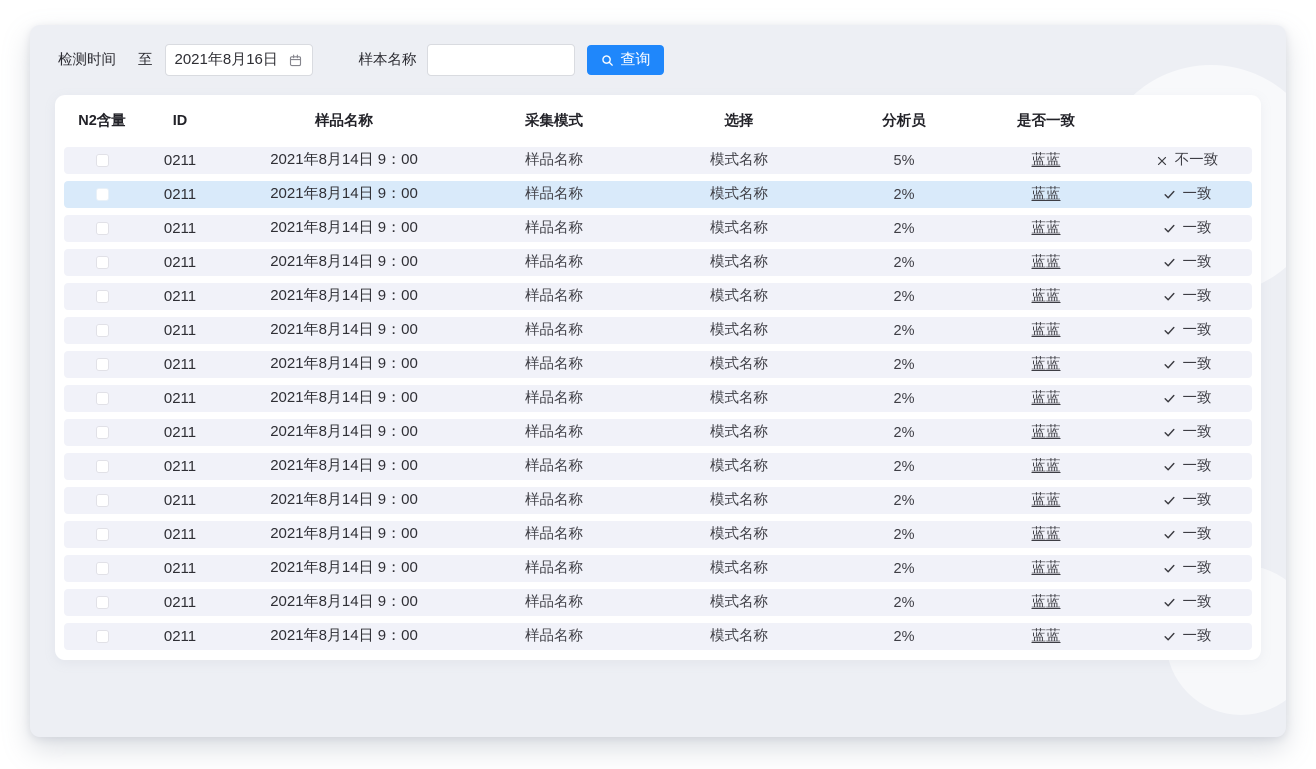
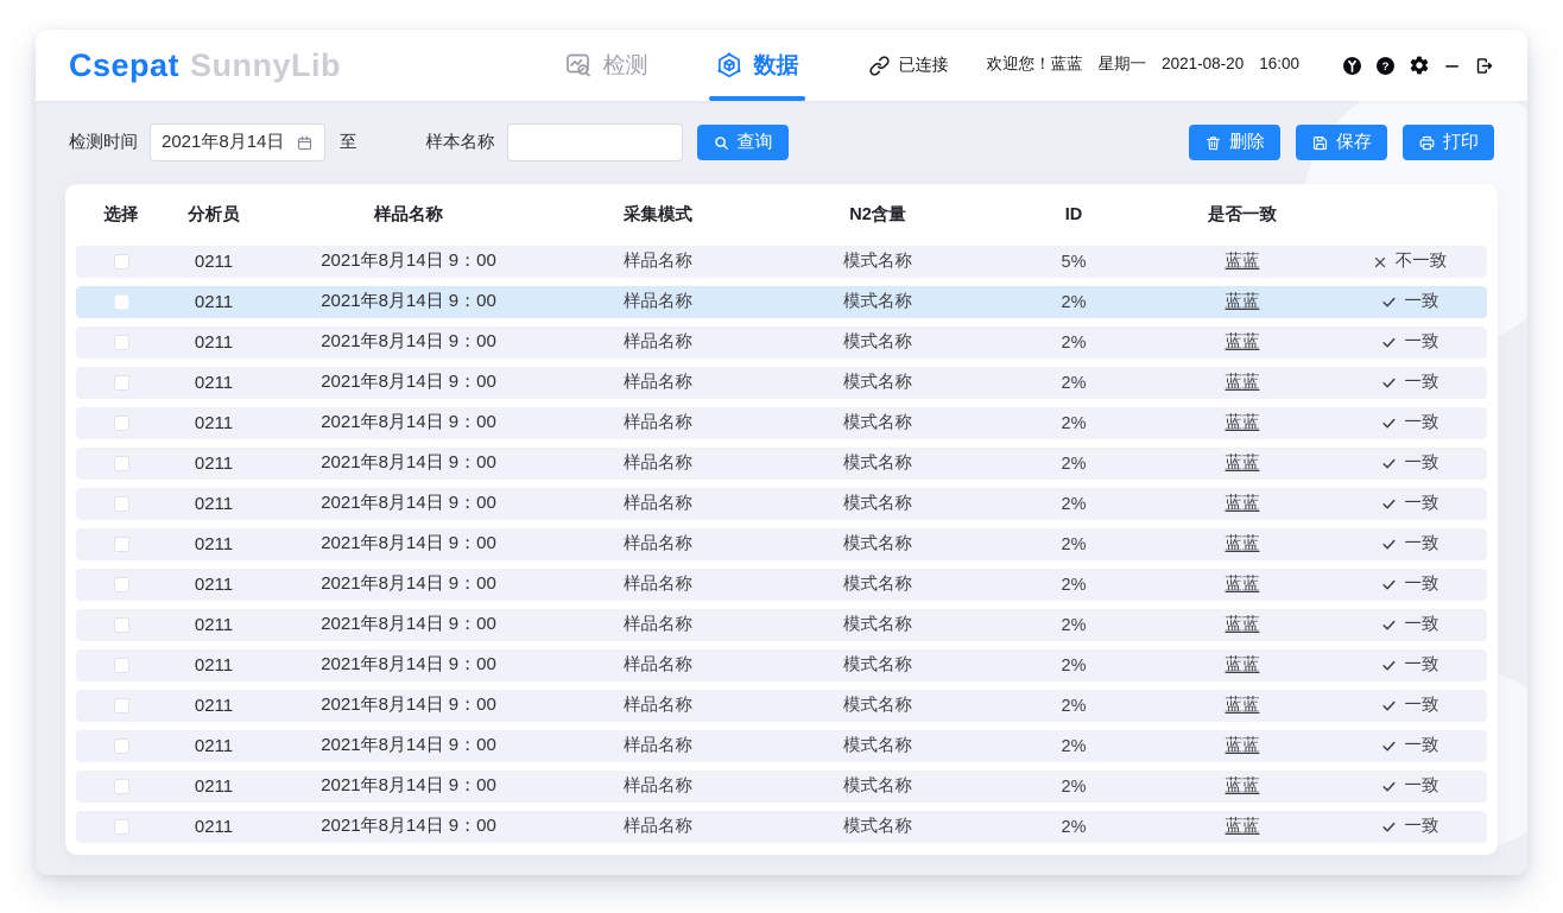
+ Csepat
+ SunnyLib
+ 检测
+ 数据
+ 已连接
+ 欢迎您！蓝蓝
+ 星期一
+ 2021-08-20
+ 16:00
+ ?
  检测时间
+ 2021年8月14日
  至
- 2021年8月16日
  样本名称
  查询
+ 删除
+ 保存
+ 打印
- N2含量
+ 选择
- ID
+ 分析员
  样品名称
  采集模式
- 选择
+ N2含量
- 分析员
+ ID
  是否一致
  0211
  2021年8月14日 9：00
  样品名称
  模式名称
  5%
  蓝蓝
  不一致
  0211
  2021年8月14日 9：00
  样品名称
  模式名称
  2%
  蓝蓝
  一致
  0211
  2021年8月14日 9：00
  样品名称
  模式名称
  2%
  蓝蓝
  一致
  0211
  2021年8月14日 9：00
  样品名称
  模式名称
  2%
  蓝蓝
  一致
  0211
  2021年8月14日 9：00
  样品名称
  模式名称
  2%
  蓝蓝
  一致
  0211
  2021年8月14日 9：00
  样品名称
  模式名称
  2%
  蓝蓝
  一致
  0211
  2021年8月14日 9：00
  样品名称
  模式名称
  2%
  蓝蓝
  一致
  0211
  2021年8月14日 9：00
  样品名称
  模式名称
  2%
  蓝蓝
  一致
  0211
  2021年8月14日 9：00
  样品名称
  模式名称
  2%
  蓝蓝
  一致
  0211
  2021年8月14日 9：00
  样品名称
  模式名称
  2%
  蓝蓝
  一致
  0211
  2021年8月14日 9：00
  样品名称
  模式名称
  2%
  蓝蓝
  一致
  0211
  2021年8月14日 9：00
  样品名称
  模式名称
  2%
  蓝蓝
  一致
  0211
  2021年8月14日 9：00
  样品名称
  模式名称
  2%
  蓝蓝
  一致
  0211
  2021年8月14日 9：00
  样品名称
  模式名称
  2%
  蓝蓝
  一致
  0211
  2021年8月14日 9：00
  样品名称
  模式名称
  2%
  蓝蓝
  一致
